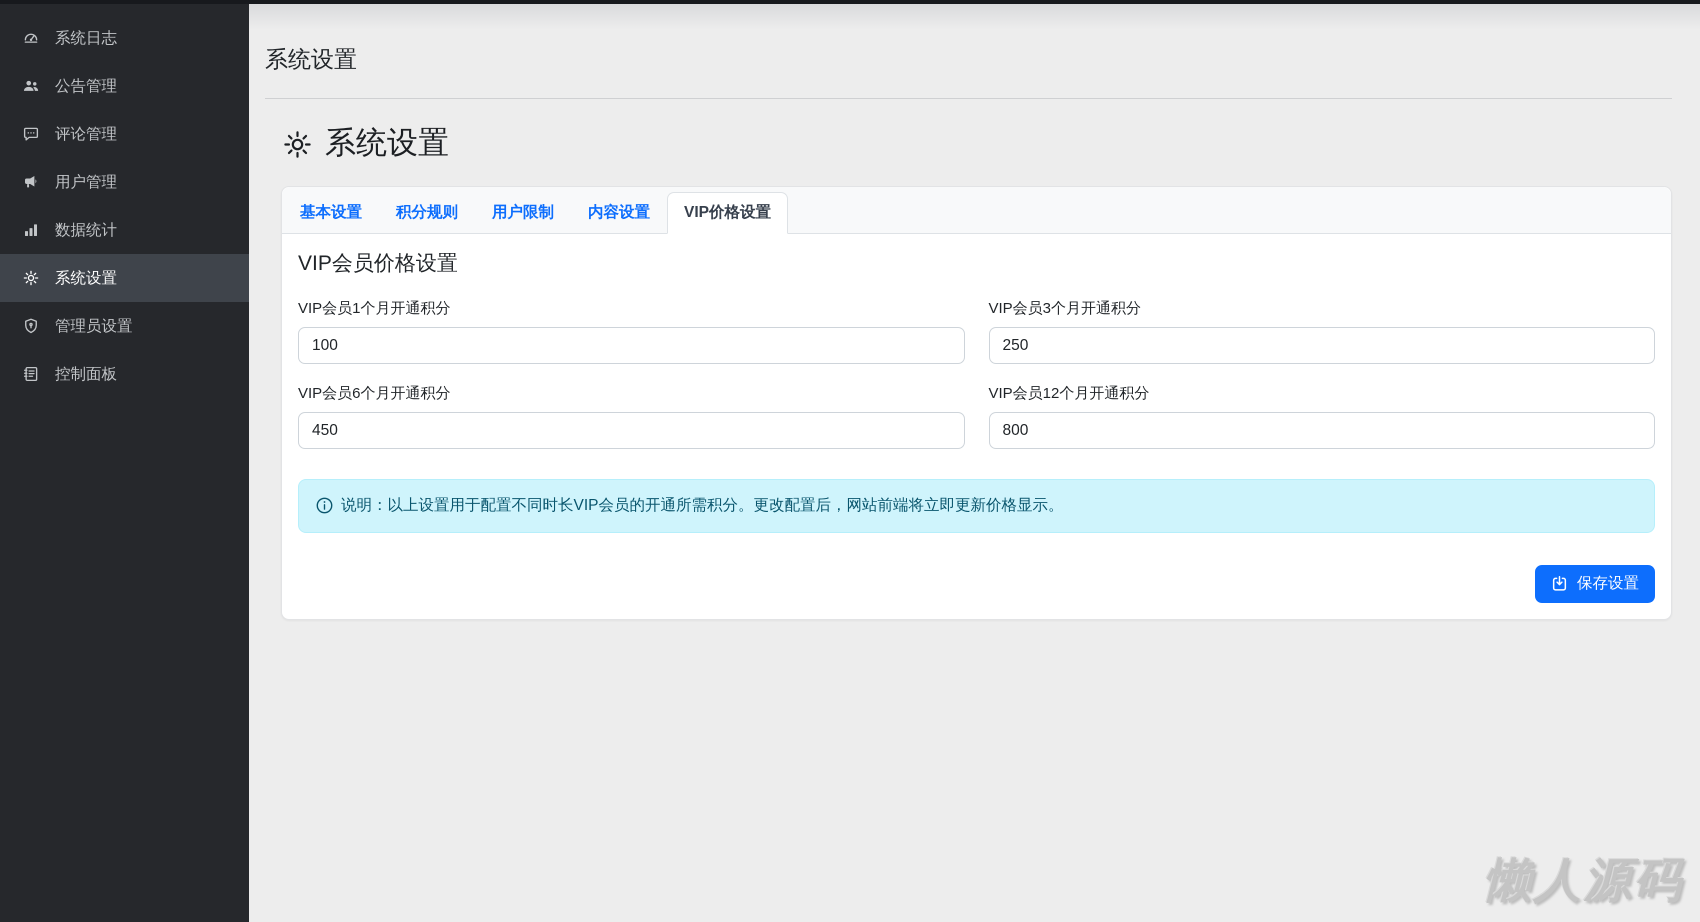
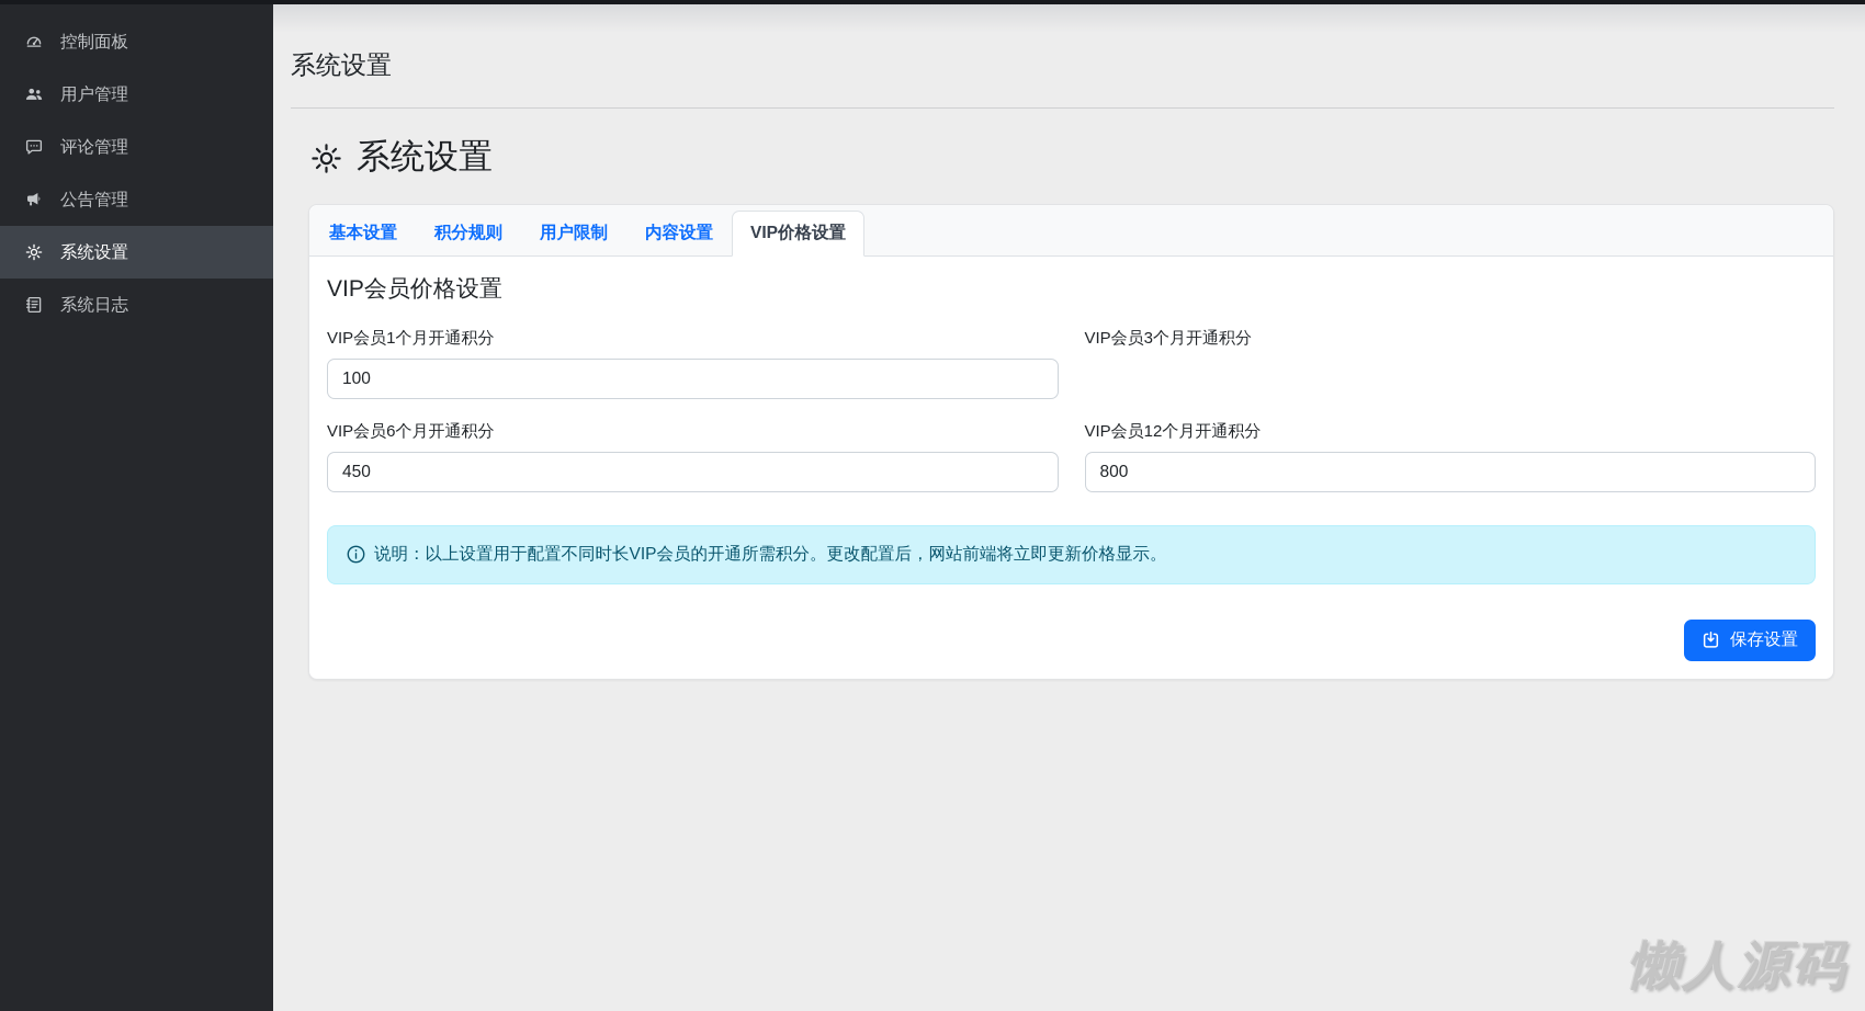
- 系统日志
+ 控制面板
- 公告管理
+ 用户管理
  评论管理
- 用户管理
+ 公告管理
- 数据统计
  系统设置
- 管理员设置
- 控制面板
+ 系统日志
  系统设置
  系统设置
  基本设置
  积分规则
  用户限制
  内容设置
  VIP价格设置
  VIP会员价格设置
  VIP会员1个月开通积分
  100
  VIP会员3个月开通积分
- 250
  VIP会员6个月开通积分
  450
  VIP会员12个月开通积分
  800
  说明：以上设置用于配置不同时长VIP会员的开通所需积分。更改配置后，网站前端将立即更新价格显示。
  保存设置
  懒人源码
